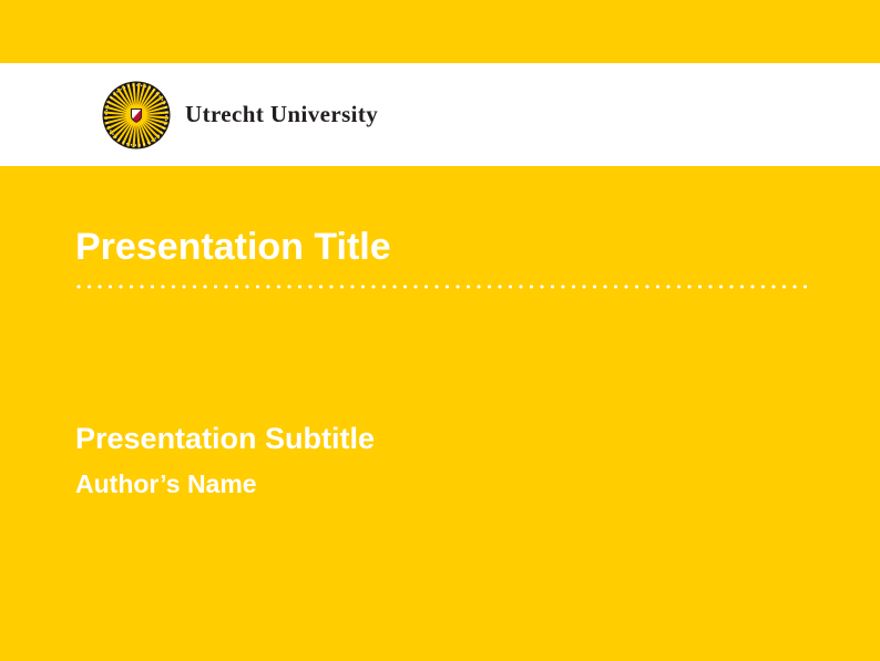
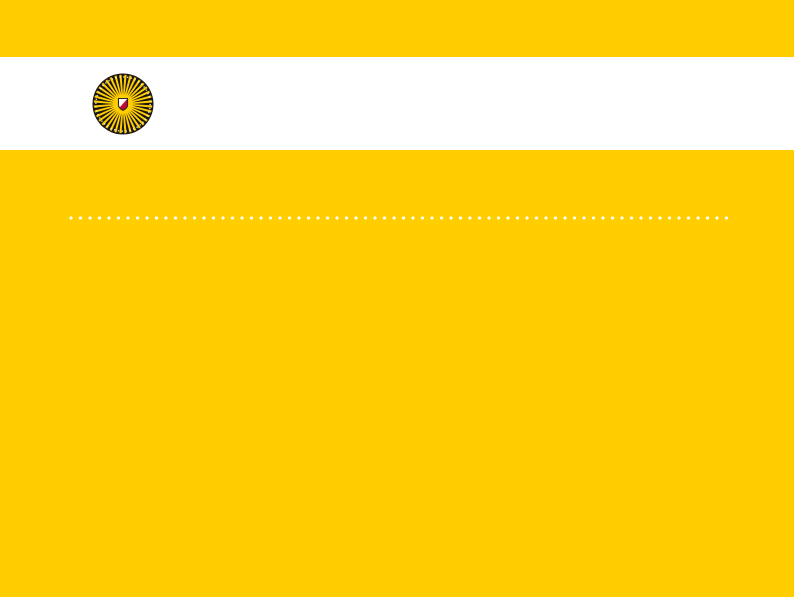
- Utrecht University
- Presentation Title
- Presentation Subtitle
- Author’s Name
